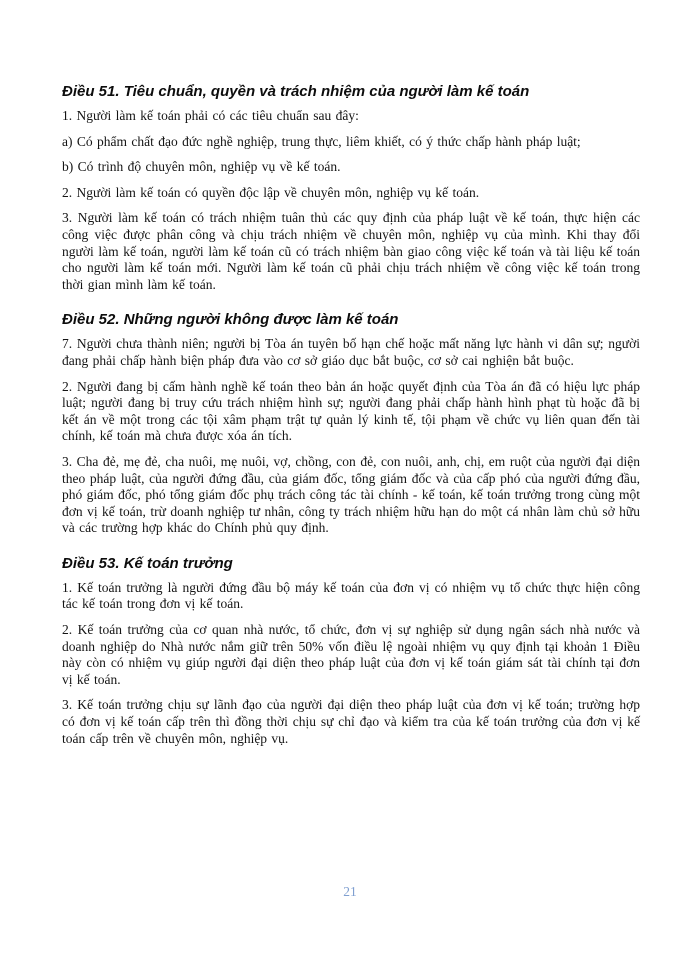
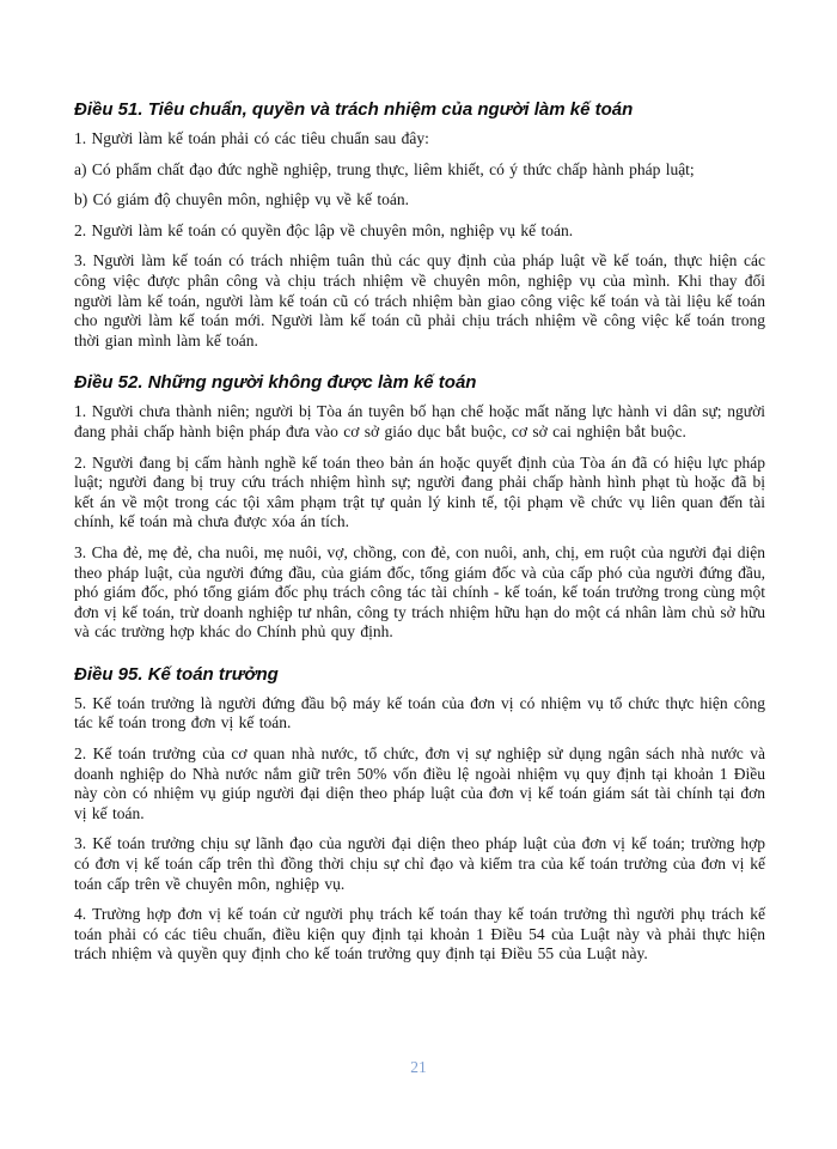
  Điều 51. Tiêu chuẩn, quyền và trách nhiệm của người làm kế toán
  1. Người làm kế toán phải có các tiêu chuẩn sau đây:
  a) Có phẩm chất đạo đức nghề nghiệp, trung thực, liêm khiết, có ý thức chấp hành pháp luật;
- b) Có trình độ chuyên môn, nghiệp vụ về kế toán.
+ b) Có giám độ chuyên môn, nghiệp vụ về kế toán.
  2. Người làm kế toán có quyền độc lập về chuyên môn, nghiệp vụ kế toán.
  3. Người làm kế toán có trách nhiệm tuân thủ các quy định của pháp luật về kế toán, thực hiện các công việc được phân công và chịu trách nhiệm về chuyên môn, nghiệp vụ của mình. Khi thay đổi người làm kế toán, người làm kế toán cũ có trách nhiệm bàn giao công việc kế toán và tài liệu kế toán cho người làm kế toán mới. Người làm kế toán cũ phải chịu trách nhiệm về công việc kế toán trong thời gian mình làm kế toán.
  Điều 52. Những người không được làm kế toán
- 7. Người chưa thành niên; người bị Tòa án tuyên bố hạn chế hoặc mất năng lực hành vi dân sự; người đang phải chấp hành biện pháp đưa vào cơ sở giáo dục bắt buộc, cơ sở cai nghiện bắt buộc.
+ 1. Người chưa thành niên; người bị Tòa án tuyên bố hạn chế hoặc mất năng lực hành vi dân sự; người đang phải chấp hành biện pháp đưa vào cơ sở giáo dục bắt buộc, cơ sở cai nghiện bắt buộc.
  2. Người đang bị cấm hành nghề kế toán theo bản án hoặc quyết định của Tòa án đã có hiệu lực pháp luật; người đang bị truy cứu trách nhiệm hình sự; người đang phải chấp hành hình phạt tù hoặc đã bị kết án về một trong các tội xâm phạm trật tự quản lý kinh tế, tội phạm về chức vụ liên quan đến tài chính, kế toán mà chưa được xóa án tích.
  3. Cha đẻ, mẹ đẻ, cha nuôi, mẹ nuôi, vợ, chồng, con đẻ, con nuôi, anh, chị, em ruột của người đại diện theo pháp luật, của người đứng đầu, của giám đốc, tổng giám đốc và của cấp phó của người đứng đầu, phó giám đốc, phó tổng giám đốc phụ trách công tác tài chính - kế toán, kế toán trưởng trong cùng một đơn vị kế toán, trừ doanh nghiệp tư nhân, công ty trách nhiệm hữu hạn do một cá nhân làm chủ sở hữu và các trường hợp khác do Chính phủ quy định.
- Điều 53. Kế toán trưởng
+ Điều 95. Kế toán trưởng
- 1. Kế toán trưởng là người đứng đầu bộ máy kế toán của đơn vị có nhiệm vụ tổ chức thực hiện công tác kế toán trong đơn vị kế toán.
+ 5. Kế toán trưởng là người đứng đầu bộ máy kế toán của đơn vị có nhiệm vụ tổ chức thực hiện công tác kế toán trong đơn vị kế toán.
  2. Kế toán trưởng của cơ quan nhà nước, tổ chức, đơn vị sự nghiệp sử dụng ngân sách nhà nước và doanh nghiệp do Nhà nước nắm giữ trên 50% vốn điều lệ ngoài nhiệm vụ quy định tại khoản 1 Điều này còn có nhiệm vụ giúp người đại diện theo pháp luật của đơn vị kế toán giám sát tài chính tại đơn vị kế toán.
  3. Kế toán trưởng chịu sự lãnh đạo của người đại diện theo pháp luật của đơn vị kế toán; trường hợp có đơn vị kế toán cấp trên thì đồng thời chịu sự chỉ đạo và kiểm tra của kế toán trưởng của đơn vị kế toán cấp trên về chuyên môn, nghiệp vụ.
+ 4. Trường hợp đơn vị kế toán cử người phụ trách kế toán thay kế toán trưởng thì người phụ trách kế toán phải có các tiêu chuẩn, điều kiện quy định tại khoản 1 Điều 54 của Luật này và phải thực hiện trách nhiệm và quyền quy định cho kế toán trưởng quy định tại Điều 55 của Luật này.
  21
